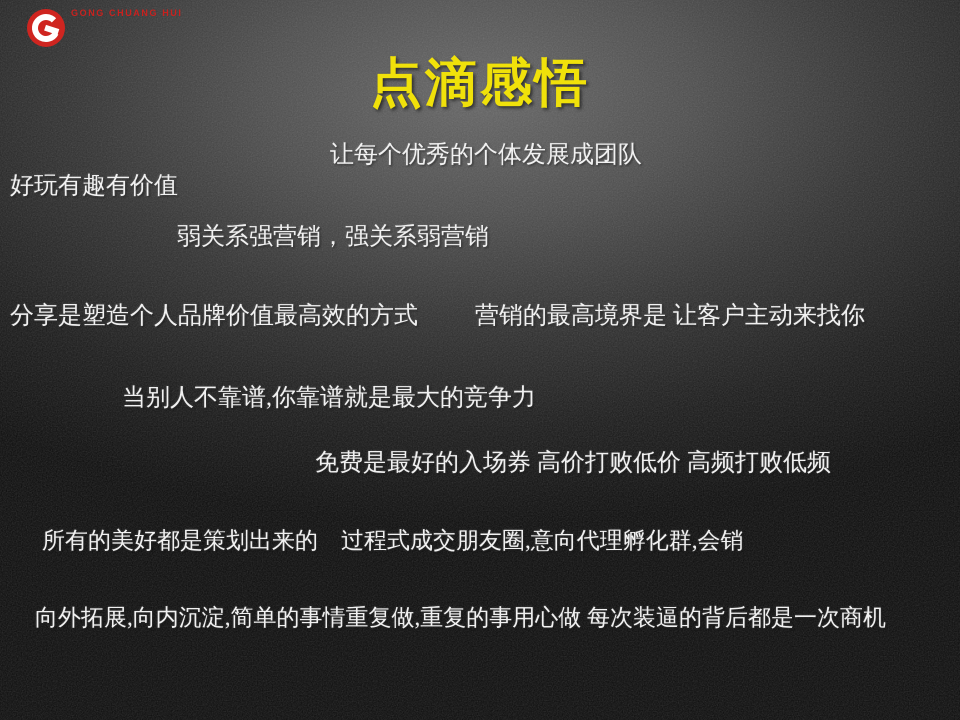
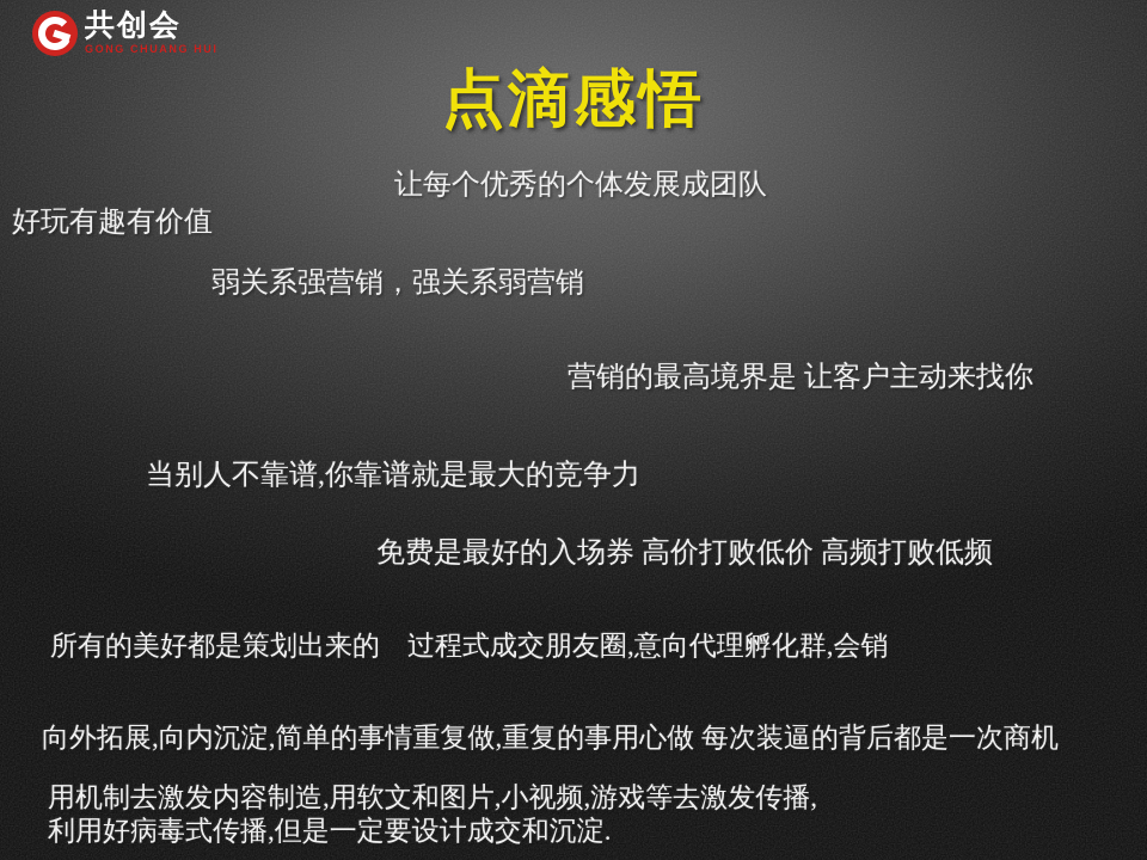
+ 共创会
  GONG CHUANG HUI
  点滴感悟
  让每个优秀的个体发展成团队
  好玩有趣有价值
  弱关系强营销，强关系弱营销
- 分享是塑造个人品牌价值最高效的方式
  营销的最高境界是 让客户主动来找你
  当别人不靠谱,你靠谱就是最大的竞争力
  免费是最好的入场券 高价打败低价 高频打败低频
  所有的美好都是策划出来的 过程式成交朋友圈,意向代理孵化群,会销
  向外拓展,向内沉淀,简单的事情重复做,重复的事用心做 每次装逼的背后都是一次商机
+ 用机制去激发内容制造,用软文和图片,小视频,游戏等去激发传播,
+ 利用好病毒式传播,但是一定要设计成交和沉淀.
